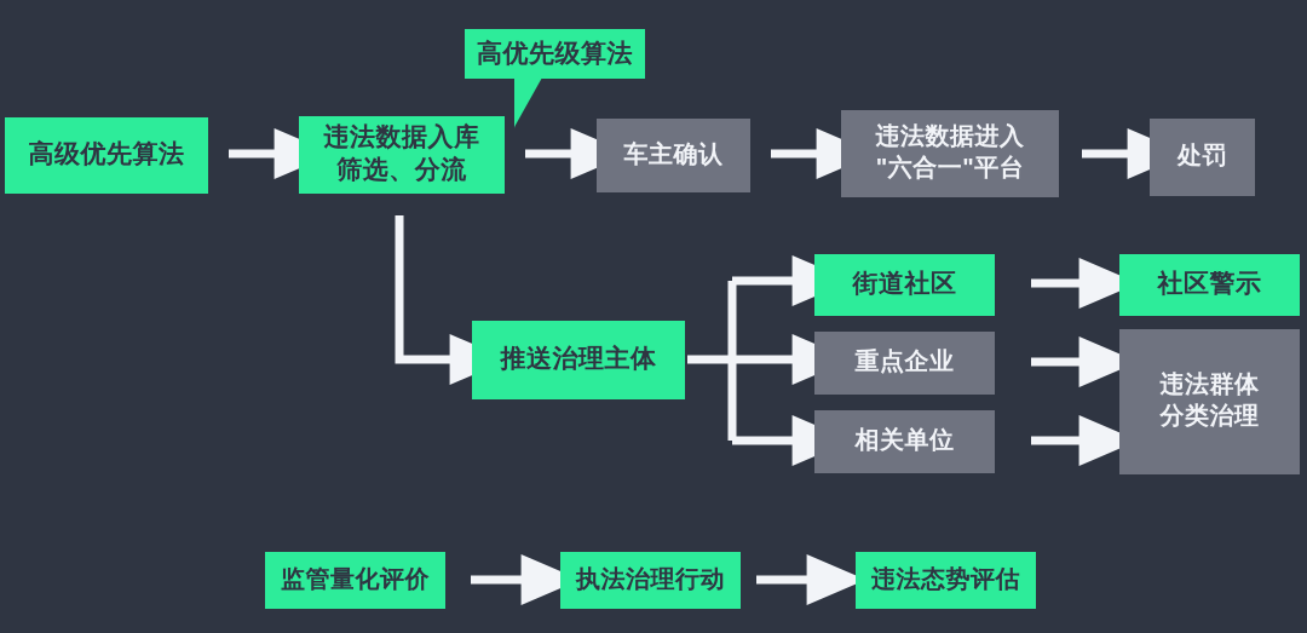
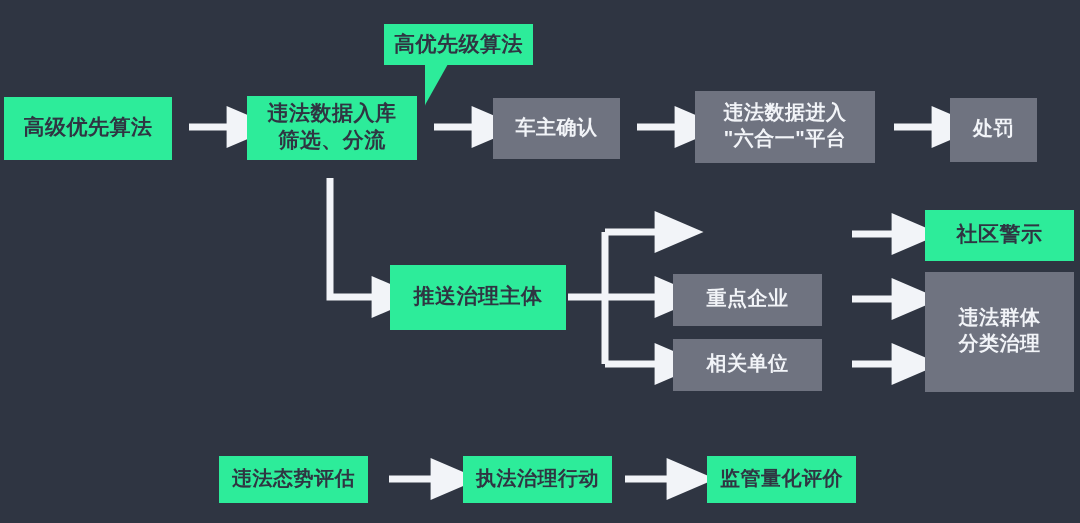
  高优先级算法
  高级优先算法
  违法数据入库
  筛选、分流
  车主确认
  违法数据进入
  "六合一"平台
  处罚
  推送治理主体
- 街道社区
  重点企业
  相关单位
  社区警示
  违法群体
  分类治理
- 监管量化评价
+ 违法态势评估
  执法治理行动
- 违法态势评估
+ 监管量化评价
